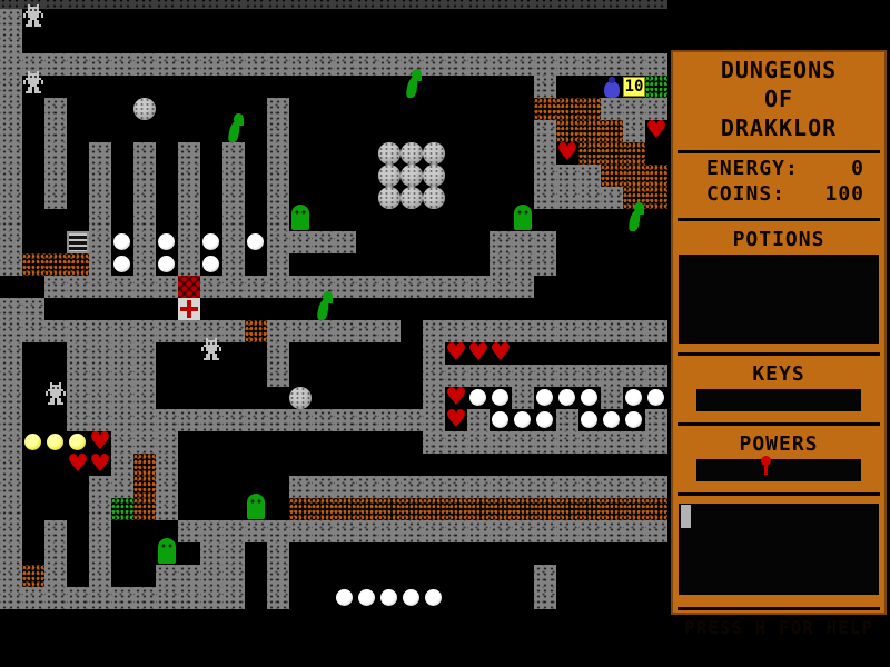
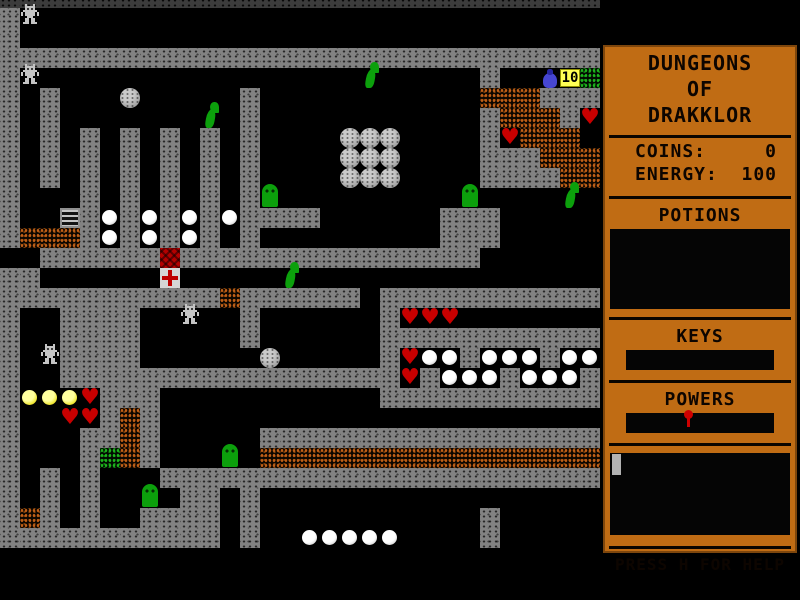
  10
  DUNGEONS
  OF
  DRAKKLOR
- ENERGY:
+ COINS:
  0
- COINS:
+ ENERGY:
  100
  POTIONS
  KEYS
  POWERS
